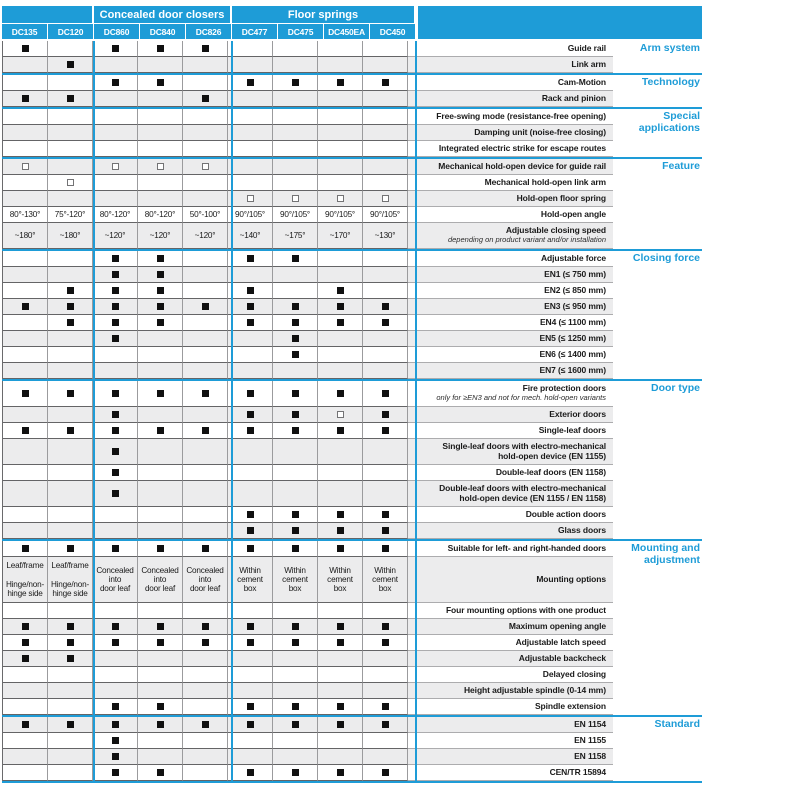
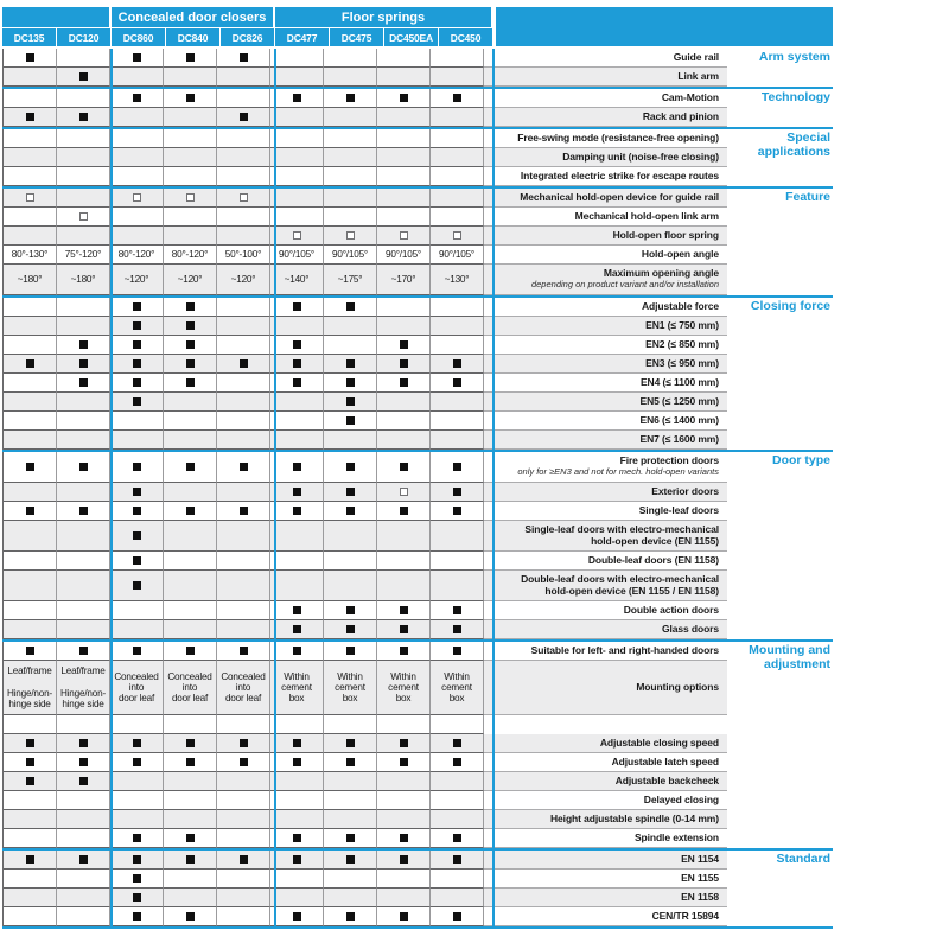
  Concealed door closers
  Floor springs
  DC135
  DC120
  DC860
  DC840
  DC826
  DC477
  DC475
  DC450EA
  DC450
  Arm system
  Guide rail
  Link arm
  Technology
  Cam-Motion
  Rack and pinion
  Special applications
  Free-swing mode (resistance-free opening)
  Damping unit (noise-free closing)
  Integrated electric strike for escape routes
  Feature
  Mechanical hold-open device for guide rail
  Mechanical hold-open link arm
  Hold-open floor spring
  80°-130°
  75°-120°
  80°-120°
  80°-120°
  50°-100°
  90°/105°
  90°/105°
  90°/105°
  90°/105°
  Hold-open angle
  ~180°
  ~180°
  ~120°
  ~120°
  ~120°
  ~140°
  ~175°
  ~170°
  ~130°
- Adjustable closing speed
+ Maximum opening angle
  depending on product variant and/or installation
  Closing force
  Adjustable force
  EN1 (≤ 750 mm)
  EN2 (≤ 850 mm)
  EN3 (≤ 950 mm)
  EN4 (≤ 1100 mm)
  EN5 (≤ 1250 mm)
  EN6 (≤ 1400 mm)
  EN7 (≤ 1600 mm)
  Door type
  Fire protection doors
  only for ≥EN3 and not for mech. hold-open variants
  Exterior doors
  Single-leaf doors
  Single-leaf doors with electro-mechanical
  hold-open device (EN 1155)
  Double-leaf doors (EN 1158)
  Double-leaf doors with electro-mechanical
  hold-open device (EN 1155 / EN 1158)
  Double action doors
  Glass doors
  Mounting and adjustment
  Suitable for left- and right-handed doors
  Leaf/frame
  Hinge/non-hinge side
  Leaf/frame
  Hinge/non-hinge side
  Concealed
  into
  door leaf
  Concealed
  into
  door leaf
  Concealed
  into
  door leaf
  Within
  cement
  box
  Within
  cement
  box
  Within
  cement
  box
  Within
  cement
  box
  Mounting options
- Four mounting options with one product
- Maximum opening angle
+ Adjustable closing speed
  Adjustable latch speed
  Adjustable backcheck
  Delayed closing
  Height adjustable spindle (0-14 mm)
  Spindle extension
  Standard
  EN 1154
  EN 1155
  EN 1158
  CEN/TR 15894
